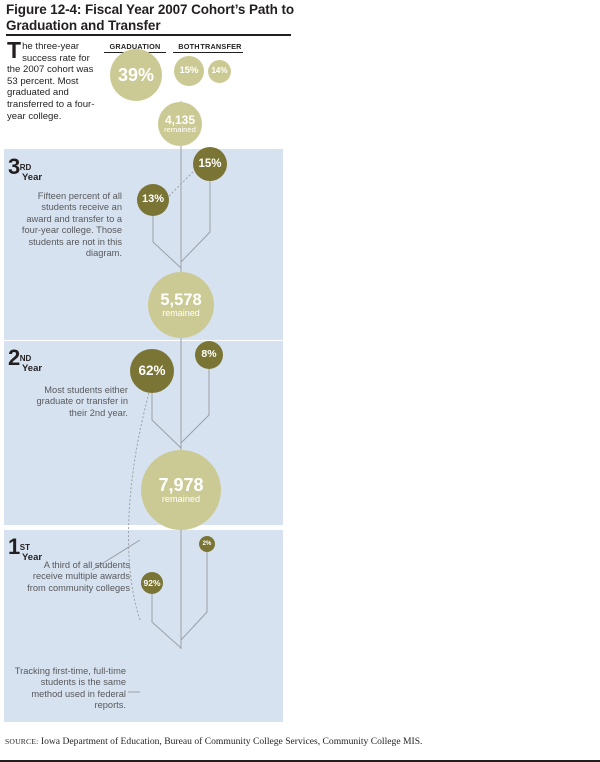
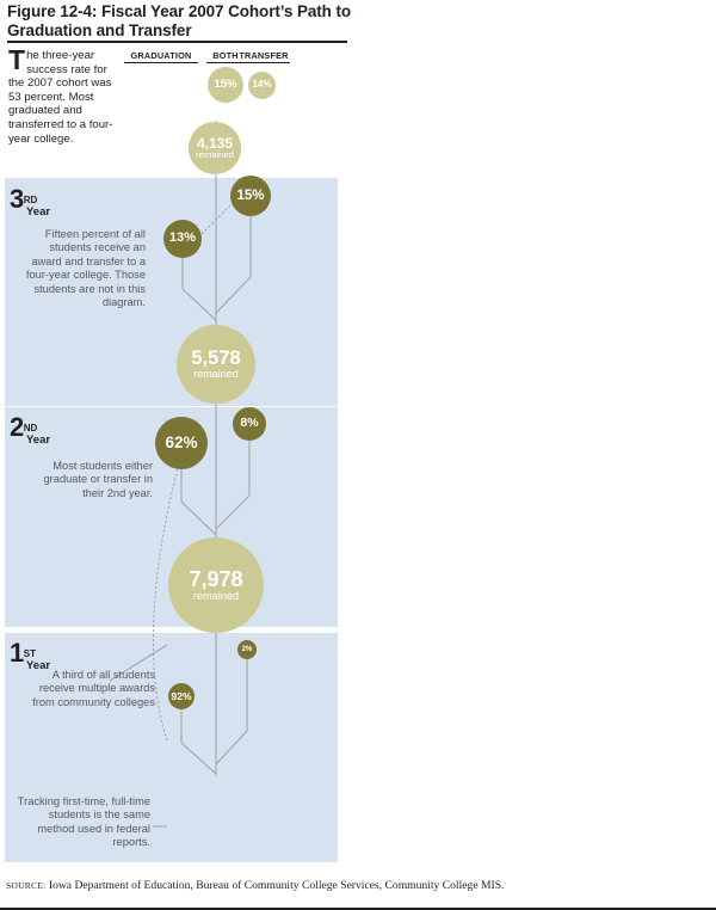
  Figure 12-4: Fiscal Year 2007 Cohort’s Path to Graduation and Transfer
  T
  he three-year success rate for the 2007 cohort was 53 percent. Most graduated and transferred to a four-year college.
  GRADUATION
  BOTH
  TRANSFER
  3RD
  Year
  2ND
  Year
  1ST
  Year
  Fifteen percent of all students receive an award and transfer to a four-year college. Those students are not in this diagram.
  Most students either graduate or transfer in their 2nd year.
  A third of all students receive multiple awards from community colleges
  Tracking first-time, full-time students is the same method used in federal reports.
- 39%
  15%
  14%
  4,135
  remained
  5,578
  remained
  7,978
  remained
  13%
  15%
  62%
  8%
  92%
  SOURCE: Iowa Department of Education, Bureau of Community College Services, Community College MIS.
